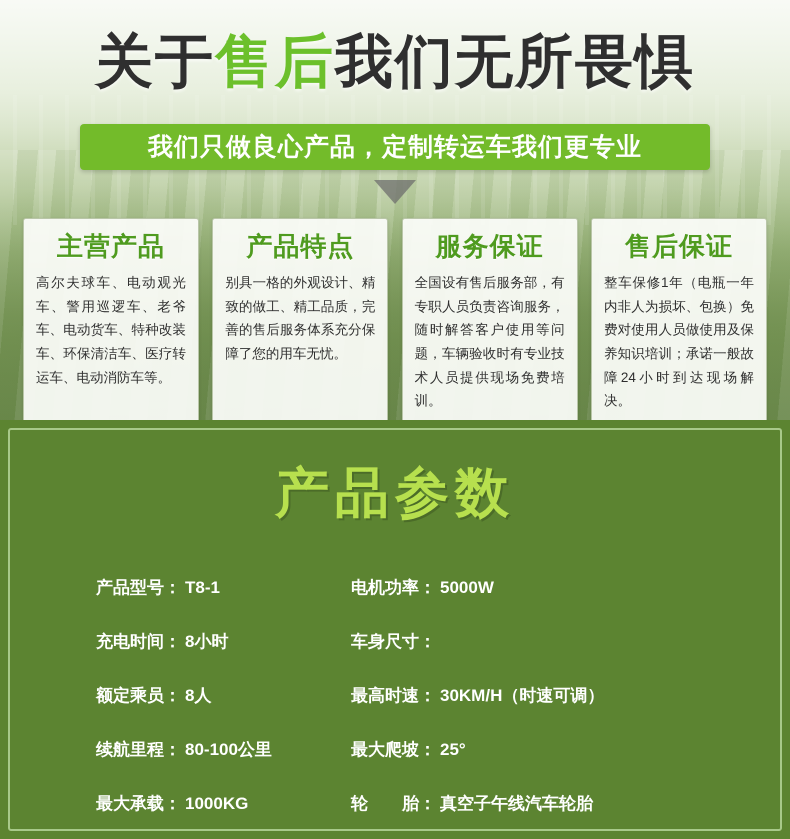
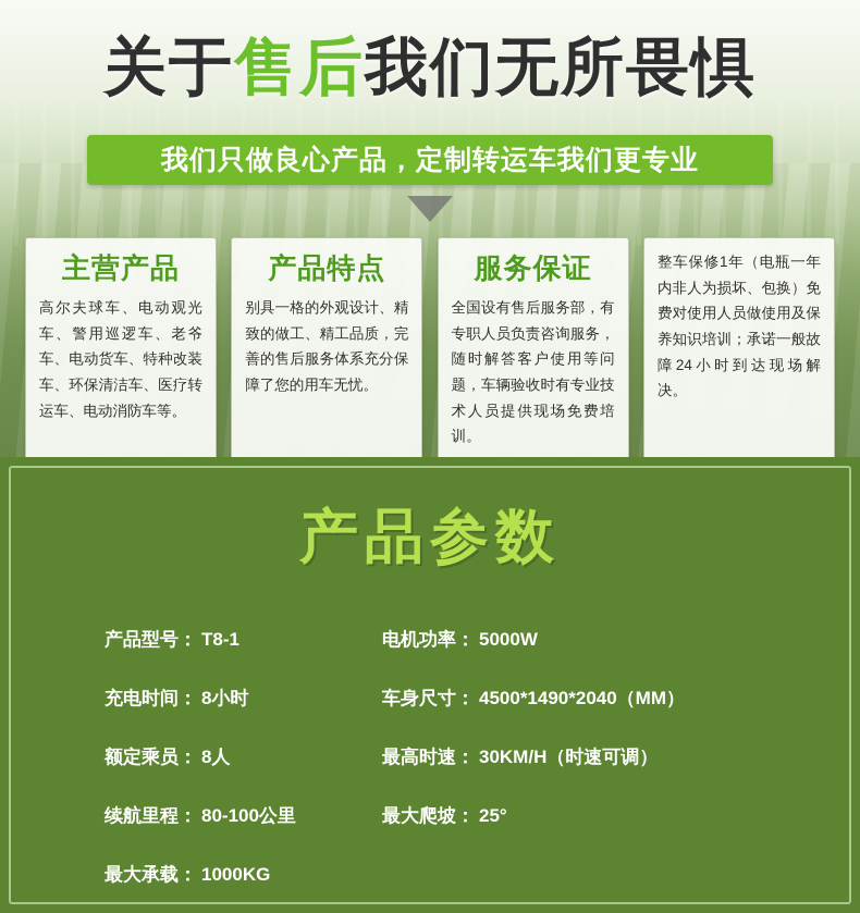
  关于售后我们无所畏惧
  我们只做良心产品，定制转运车我们更专业
  主营产品
  高尔夫球车、电动观光车、警用巡逻车、老爷车、电动货车、特种改装车、环保清洁车、医疗转运车、电动消防车等。
  产品特点
  别具一格的外观设计、精致的做工、精工品质，完善的售后服务体系充分保障了您的用车无忧。
  服务保证
  全国设有售后服务部，有专职人员负责咨询服务，随时解答客户使用等问题，车辆验收时有专业技术人员提供现场免费培训。
- 售后保证
  整车保修1年（电瓶一年内非人为损坏、包换）免费对使用人员做使用及保养知识培训；承诺一般故障24小时到达现场解决。
  产品参数
  产品型号：
  T8-1
  电机功率：
  5000W
  充电时间：
  8小时
  车身尺寸：
+ 4500*1490*2040（MM）
  额定乘员：
  8人
  最高时速：
  30KM/H（时速可调）
  续航里程：
  80-100公里
  最大爬坡：
  25°
  最大承载：
  1000KG
- 轮 胎：
- 真空子午线汽车轮胎
